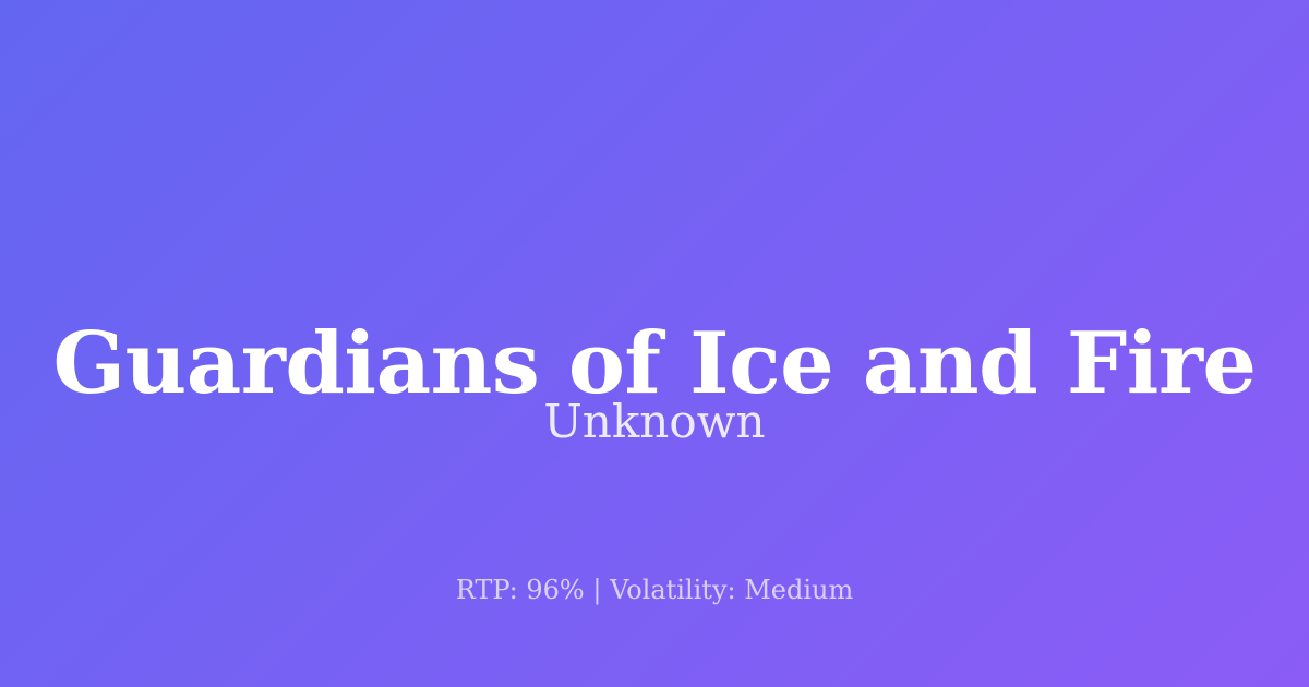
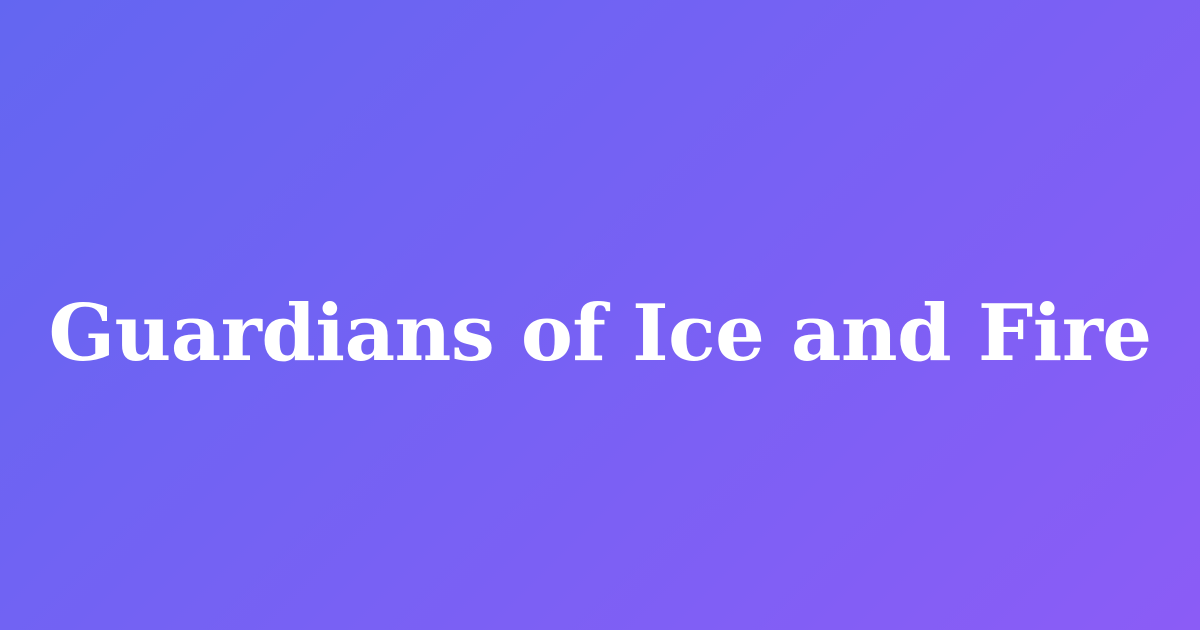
  Guardians of Ice and Fire
- Unknown
- RTP: 96% | Volatility: Medium
